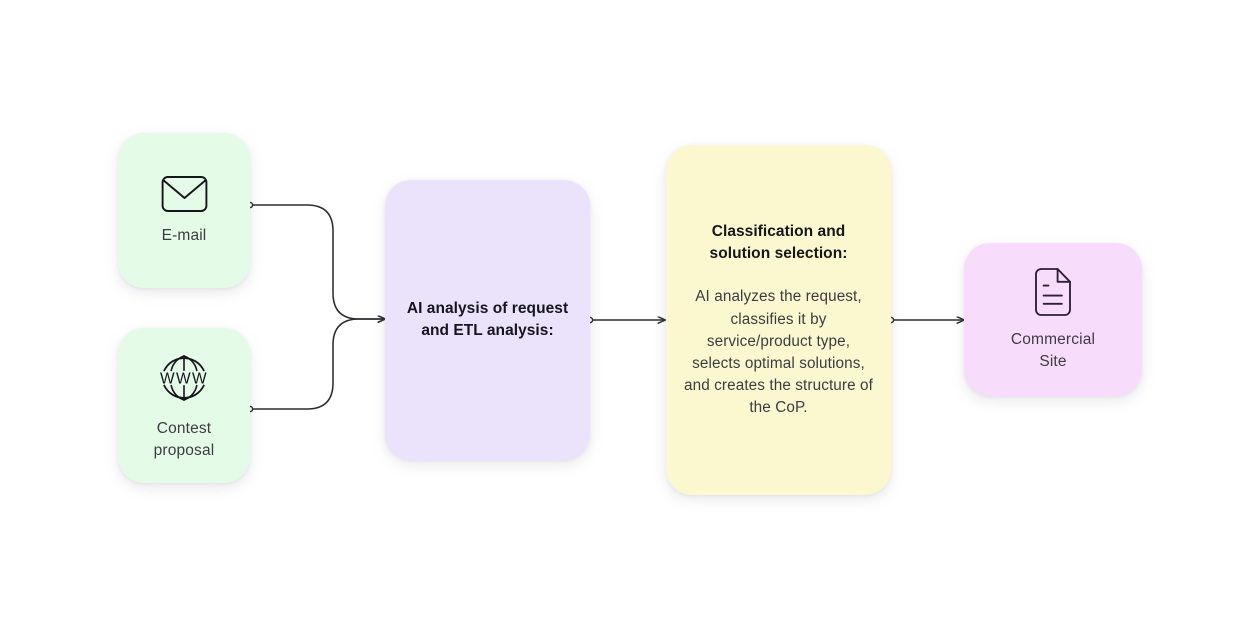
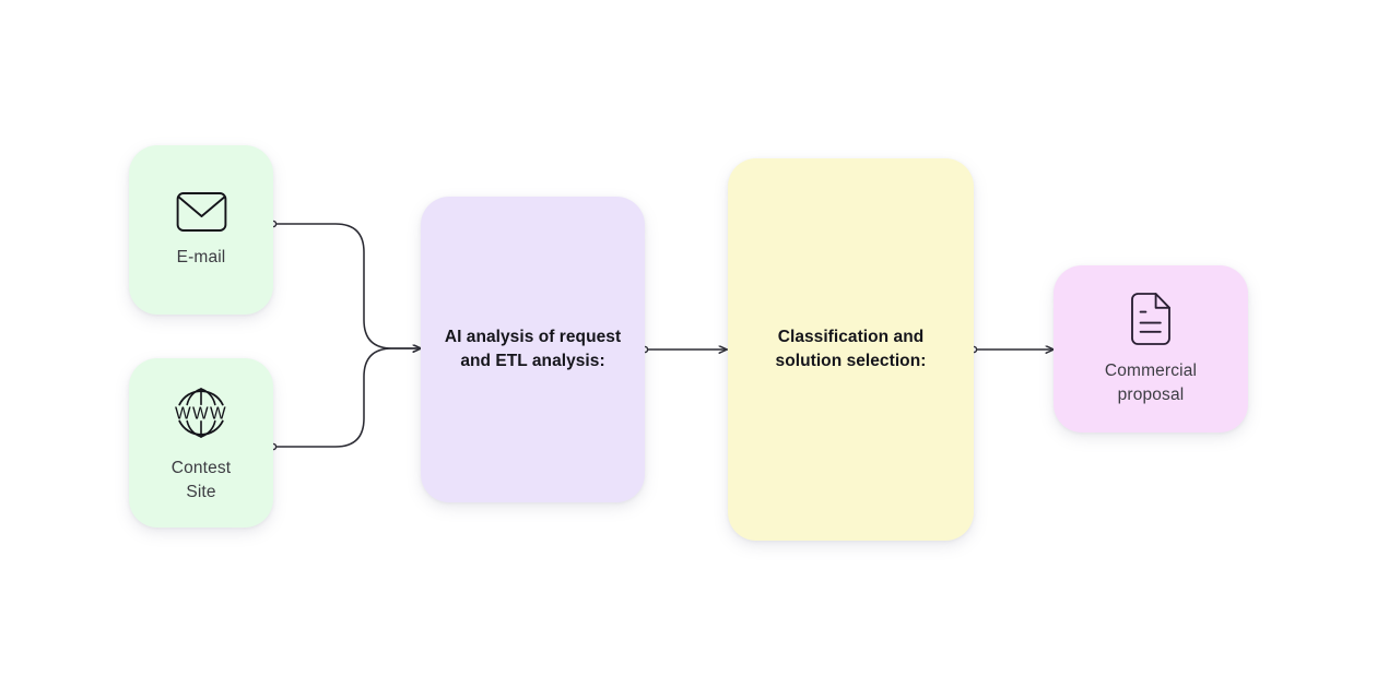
  E-mail
  WWW
  Contest
- proposal
+ Site
  AI analysis of request and ETL analysis:
  Classification and solution selection:
- AI analyzes the request, classifies it by service/product type, selects optimal solutions, and creates the structure of the CoP.
  Commercial
- Site
+ proposal
